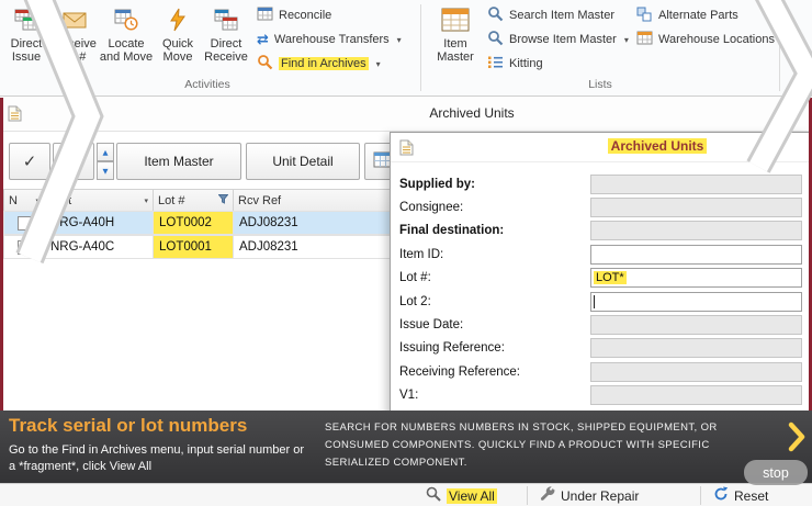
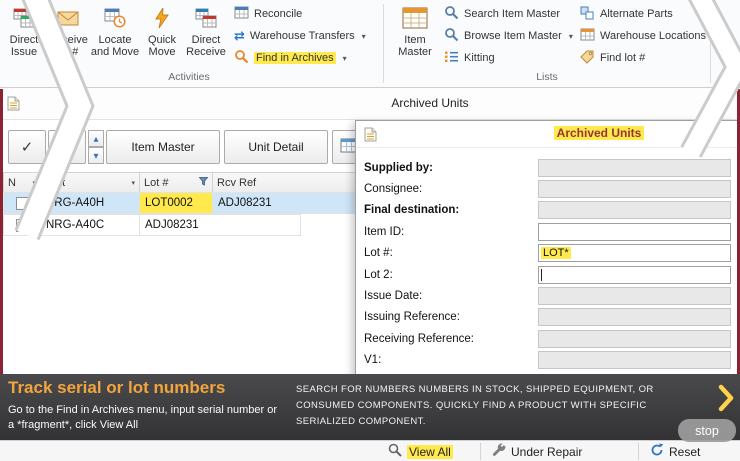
  Direct Issue
  Locate and Move
  Quick Move
  Direct Receive
  Reconcile
  ⇄
  Warehouse Transfers
  ▾
  Find in Archives
  ▾
  Item Master
  Search Item Master
  Browse Item Master
  ▾
  Kitting
  Alternate Parts
  Warehouse Locations
+ Find lot #
  Activities
  Lists
  Archived Units
  ✓
  ▲
  ▼
  Item Master
  Unit Detail
  N
  ▾
  Lot #
  Rcv Ref
  RG-A40H
  LOT0002
  ADJ08231
  NRG-A40C
- LOT0001
  ADJ08231
  Archived Units
  Supplied by:
  Consignee:
  Final destination:
  Item ID:
  Lot #:
  LOT*
  Lot 2:
  Issue Date:
  Issuing Reference:
  Receiving Reference:
  V1:
  Track serial or lot numbers
  Go to the Find in Archives menu, input serial number or a *fragment*, click View All
  SEARCH FOR NUMBERS NUMBERS IN STOCK, SHIPPED EQUIPMENT, OR CONSUMED COMPONENTS. QUICKLY FIND A PRODUCT WITH SPECIFIC SERIALIZED COMPONENT.
  View All
  Under Repair
  Reset
  stop
